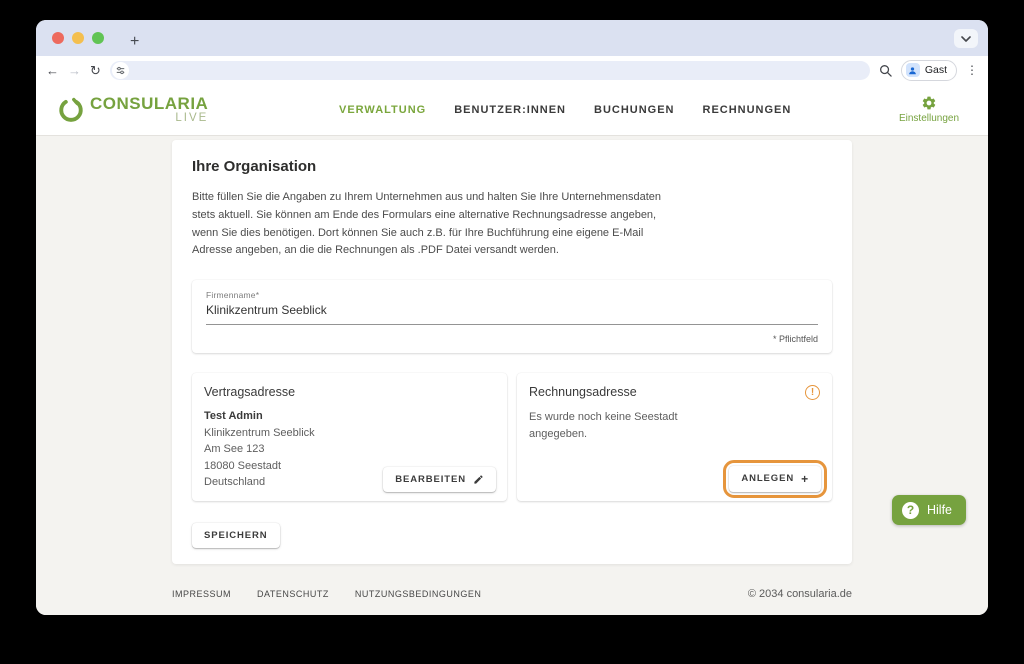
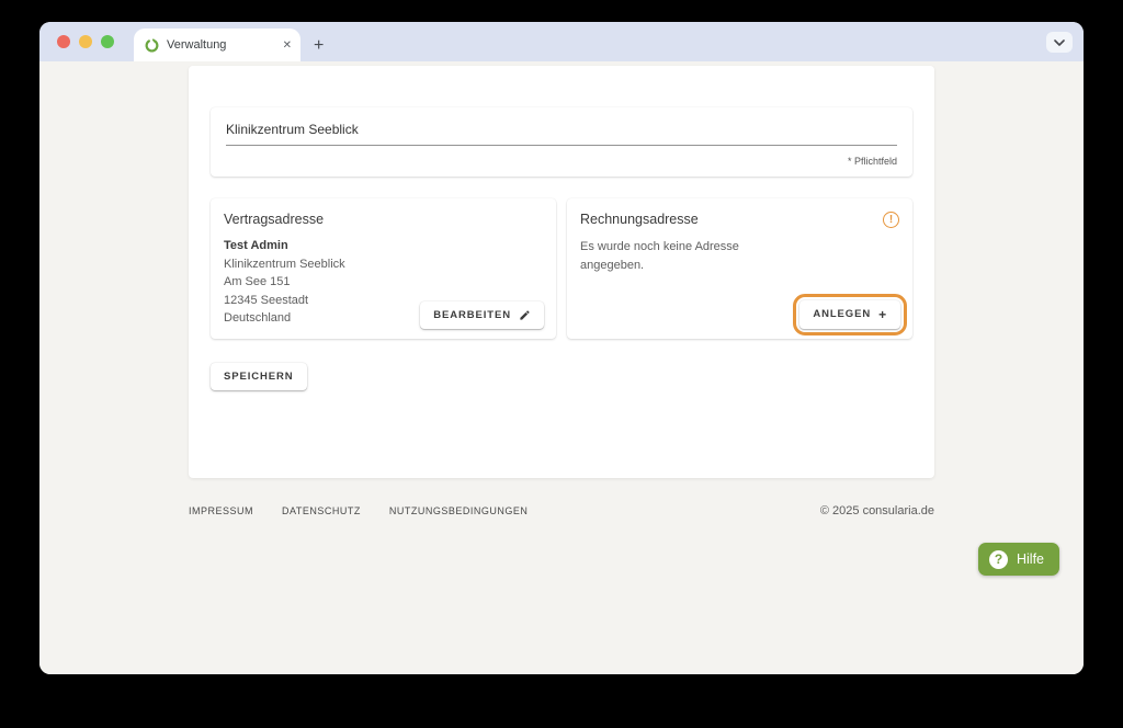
+ Verwaltung
+ ✕
  +
- ←
- →
- ↻
- Gast
- ⋮
- CONSULARIA
- LIVE
- VERWALTUNG
- BENUTZER:INNEN
- BUCHUNGEN
- RECHNUNGEN
- Einstellungen
- Ihre Organisation
- Bitte füllen Sie die Angaben zu Ihrem Unternehmen aus und halten Sie Ihre Unternehmensdaten stets aktuell. Sie können am Ende des Formulars eine alternative Rechnungsadresse angeben, wenn Sie dies benötigen. Dort können Sie auch z.B. für Ihre Buchführung eine eigene E-Mail Adresse angeben, an die die Rechnungen als .PDF Datei versandt werden.
- Firmenname*
  Klinikzentrum Seeblick
  * Pflichtfeld
  Vertragsadresse
  Test Admin
  Klinikzentrum Seeblick
- Am See 123
+ Am See 151
- 18080 Seestadt
+ 12345 Seestadt
  Deutschland
  BEARBEITEN
  Rechnungsadresse
  !
- Es wurde noch keine Seestadt angegeben.
+ Es wurde noch keine Adresse angegeben.
  ANLEGEN
  +
  SPEICHERN
  IMPRESSUM
  DATENSCHUTZ
  NUTZUNGSBEDINGUNGEN
- © 2034 consularia.de
+ © 2025 consularia.de
  ?
  Hilfe
